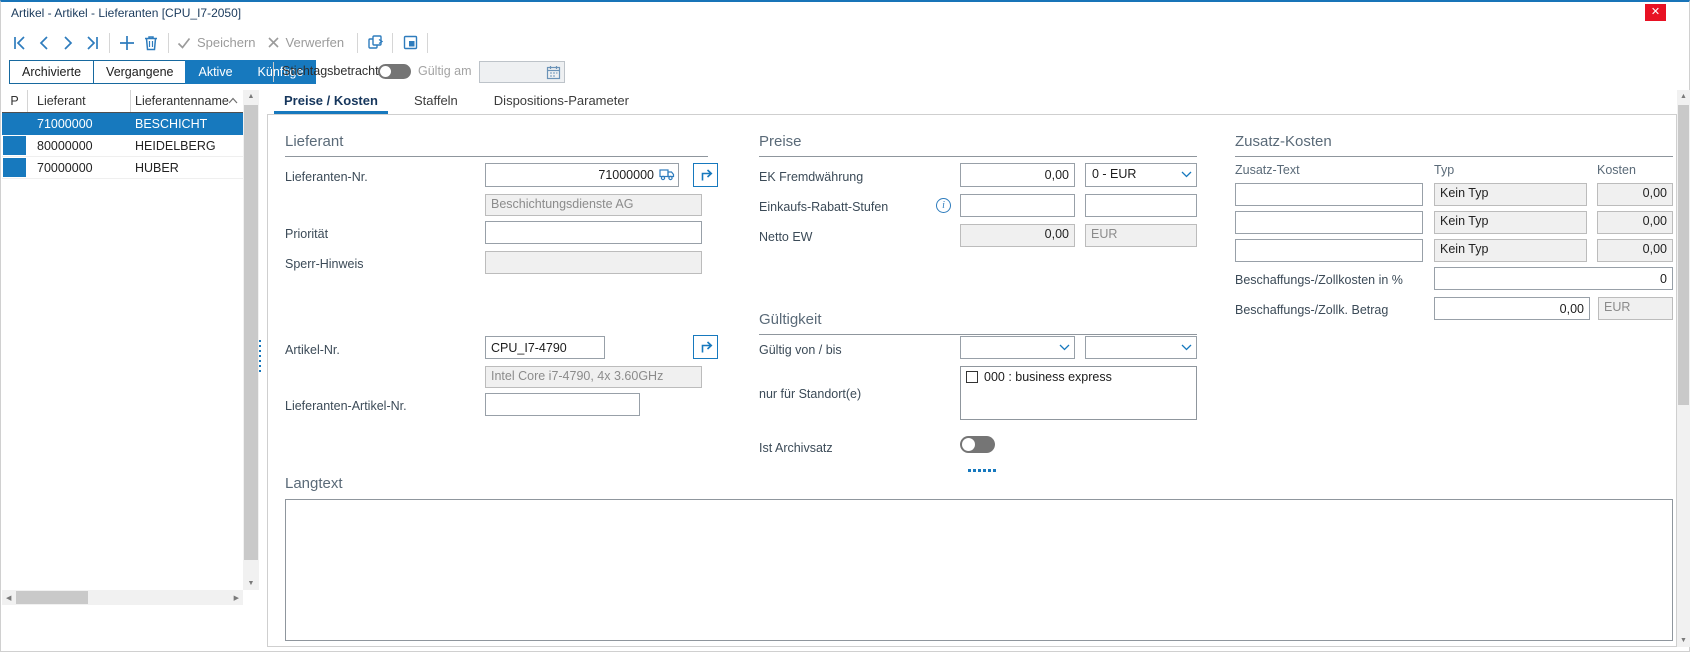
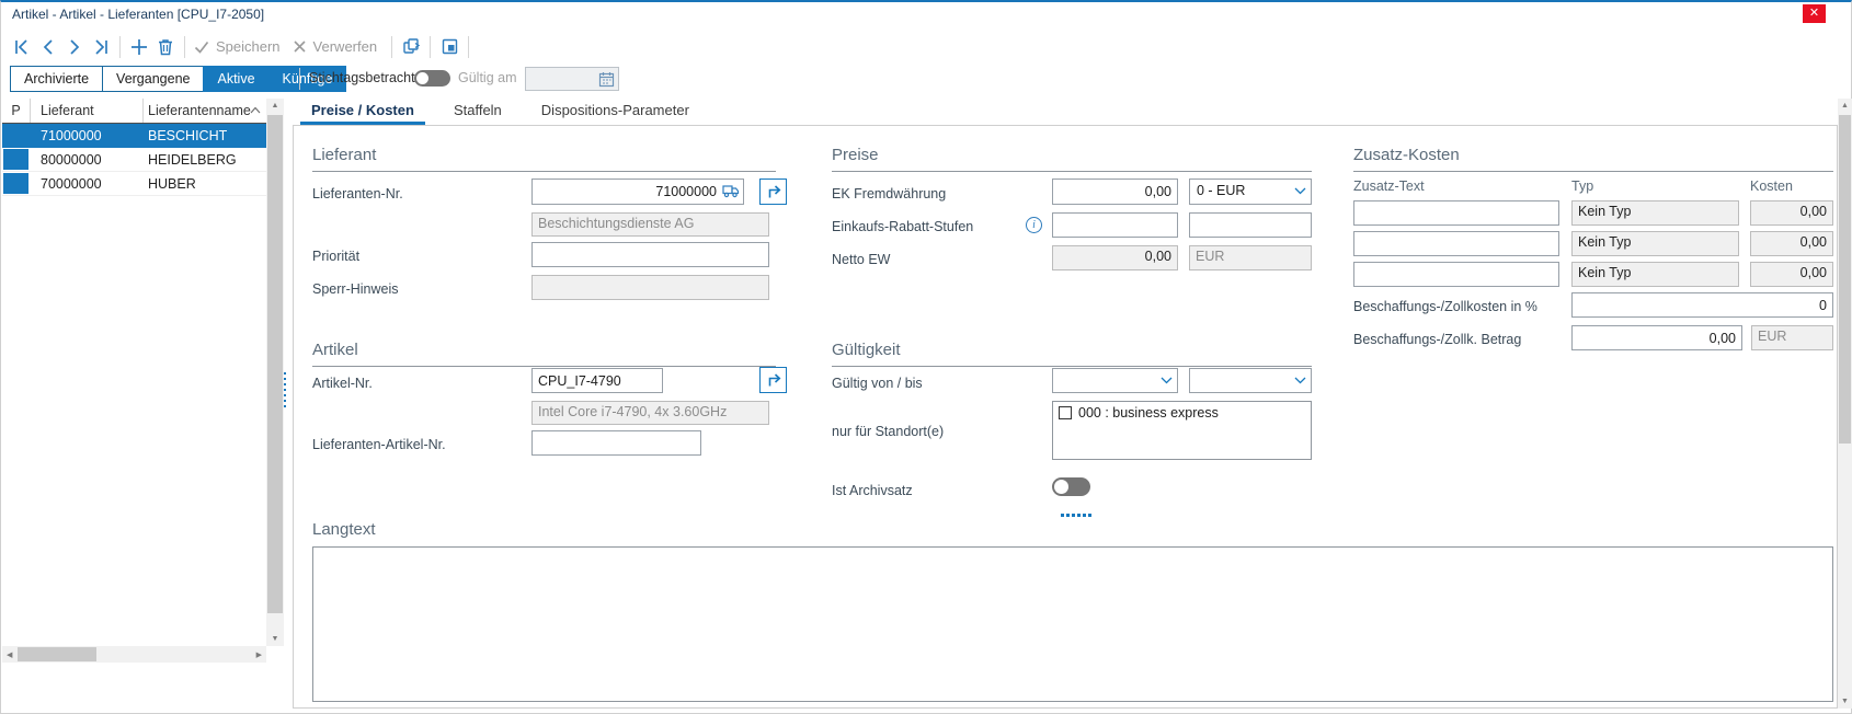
  Artikel - Artikel - Lieferanten [CPU_I7-2050]
  ✕
  Speichern
  Verwerfen
  Archivierte
  Vergangene
  Aktive
  Künftige
  Stichtagsbetracht
  Gültig am
  P
  Lieferant
  Lieferantenname
  71000000
  BESCHICHT
  80000000
  HEIDELBERG
  70000000
  HUBER
  Preise / Kosten
  Staffeln
  Dispositions-Parameter
  Lieferant
  Lieferanten-Nr.
  71000000
  Beschichtungsdienste AG
  Priorität
  Sperr-Hinweis
+ Artikel
  Artikel-Nr.
  CPU_I7-4790
  Intel Core i7-4790, 4x 3.60GHz
  Lieferanten-Artikel-Nr.
  Preise
  EK Fremdwährung
  0,00
  0 - EUR
  Einkaufs-Rabatt-Stufen
  i
  Netto EW
  0,00
  EUR
  Gültigkeit
  Gültig von / bis
  nur für Standort(e)
  000 : business express
  Ist Archivsatz
  Zusatz-Kosten
  Zusatz-Text
  Typ
  Kosten
  Kein Typ
  0,00
  Kein Typ
  0,00
  Kein Typ
  0,00
  Beschaffungs-/Zollkosten in %
  0
  Beschaffungs-/Zollk. Betrag
  0,00
  EUR
  Langtext
